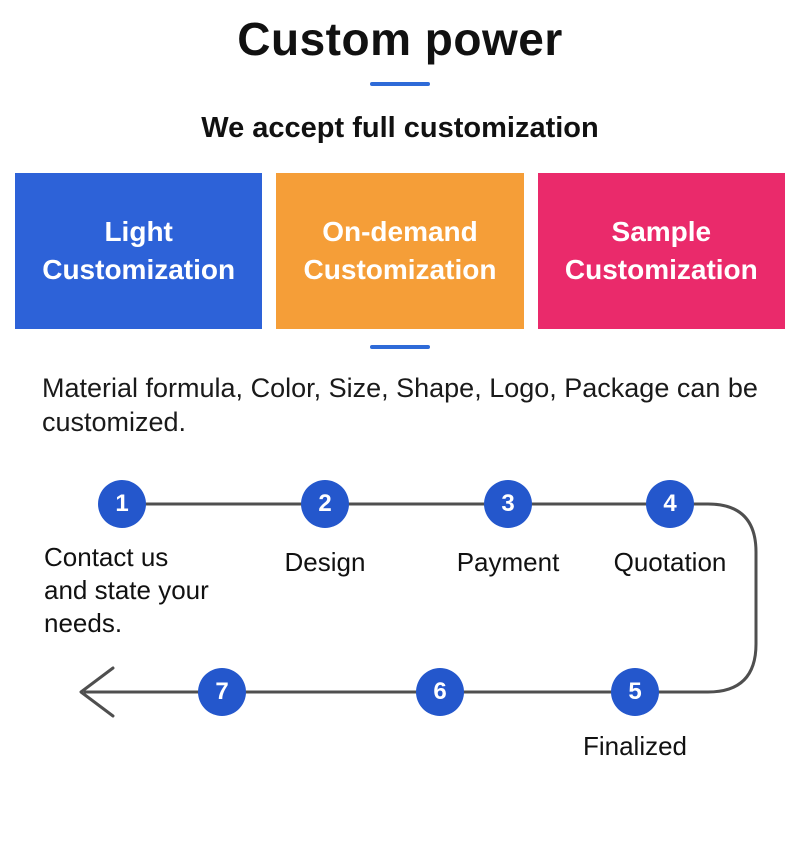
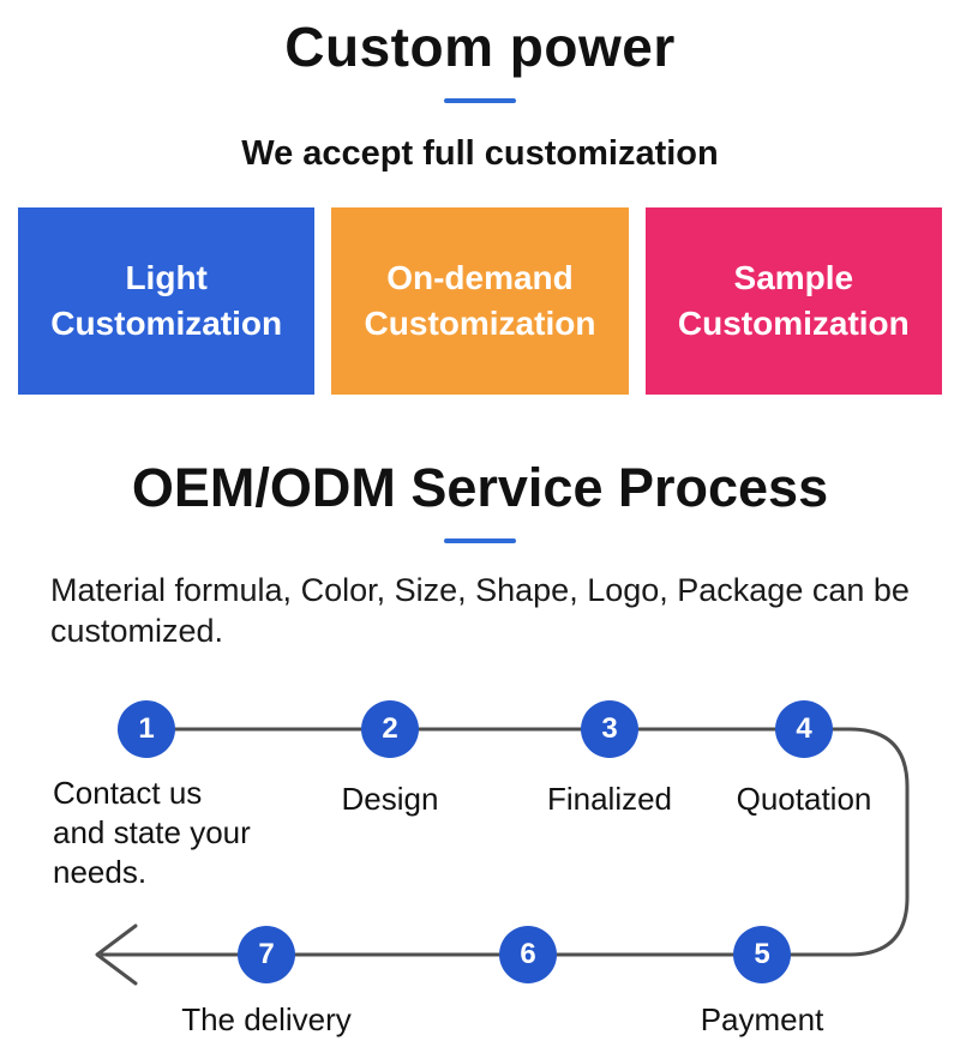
  Custom power
  We accept full customization
  Light
  Customization
  On-demand
  Customization
  Sample
  Customization
+ OEM/ODM Service Process
  Material formula, Color, Size, Shape, Logo, Package can be customized.
  1
  2
  3
  4
  5
  6
  7
  Contact us and state your needs.
  Design
- Payment
+ Finalized
  Quotation
- Finalized
+ Payment
+ The delivery
